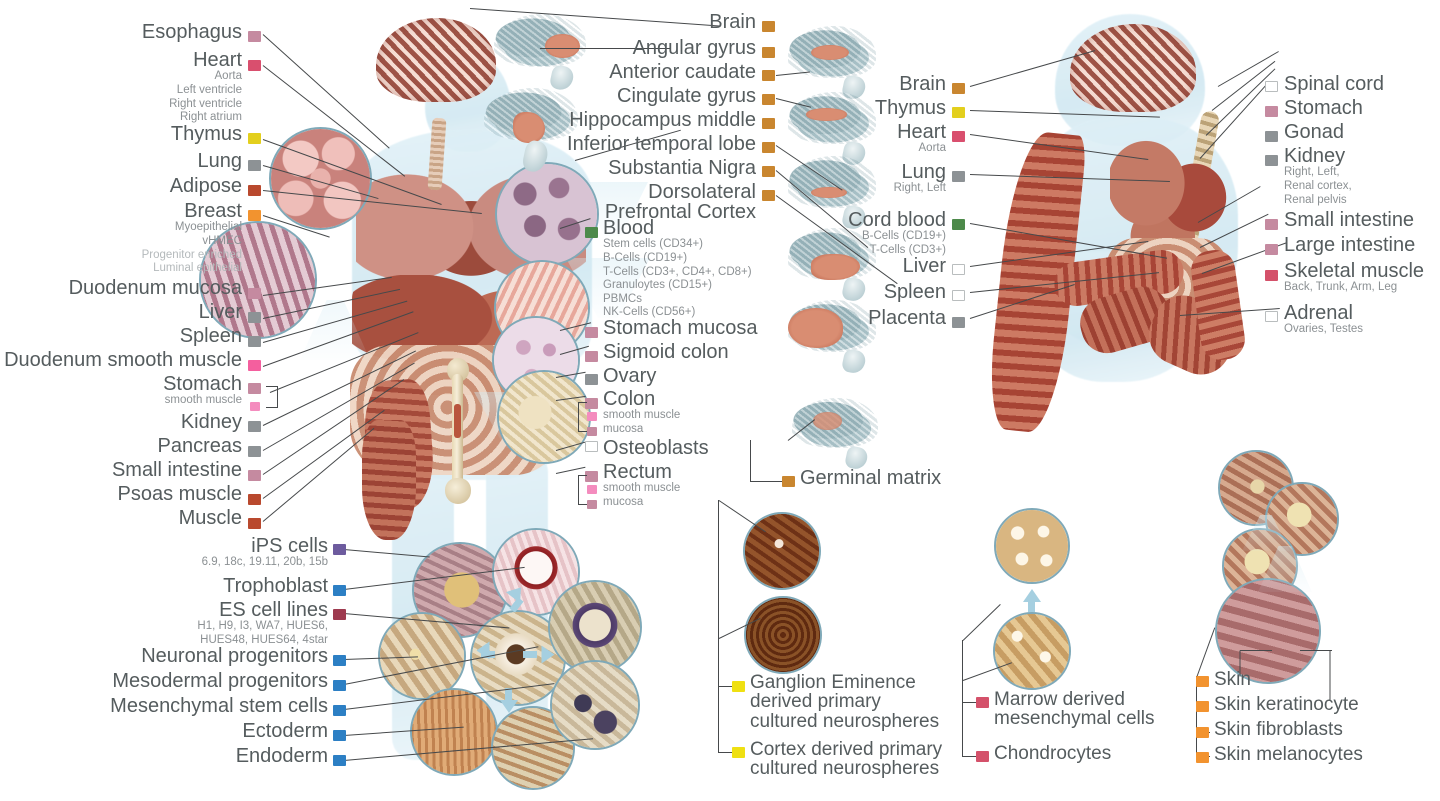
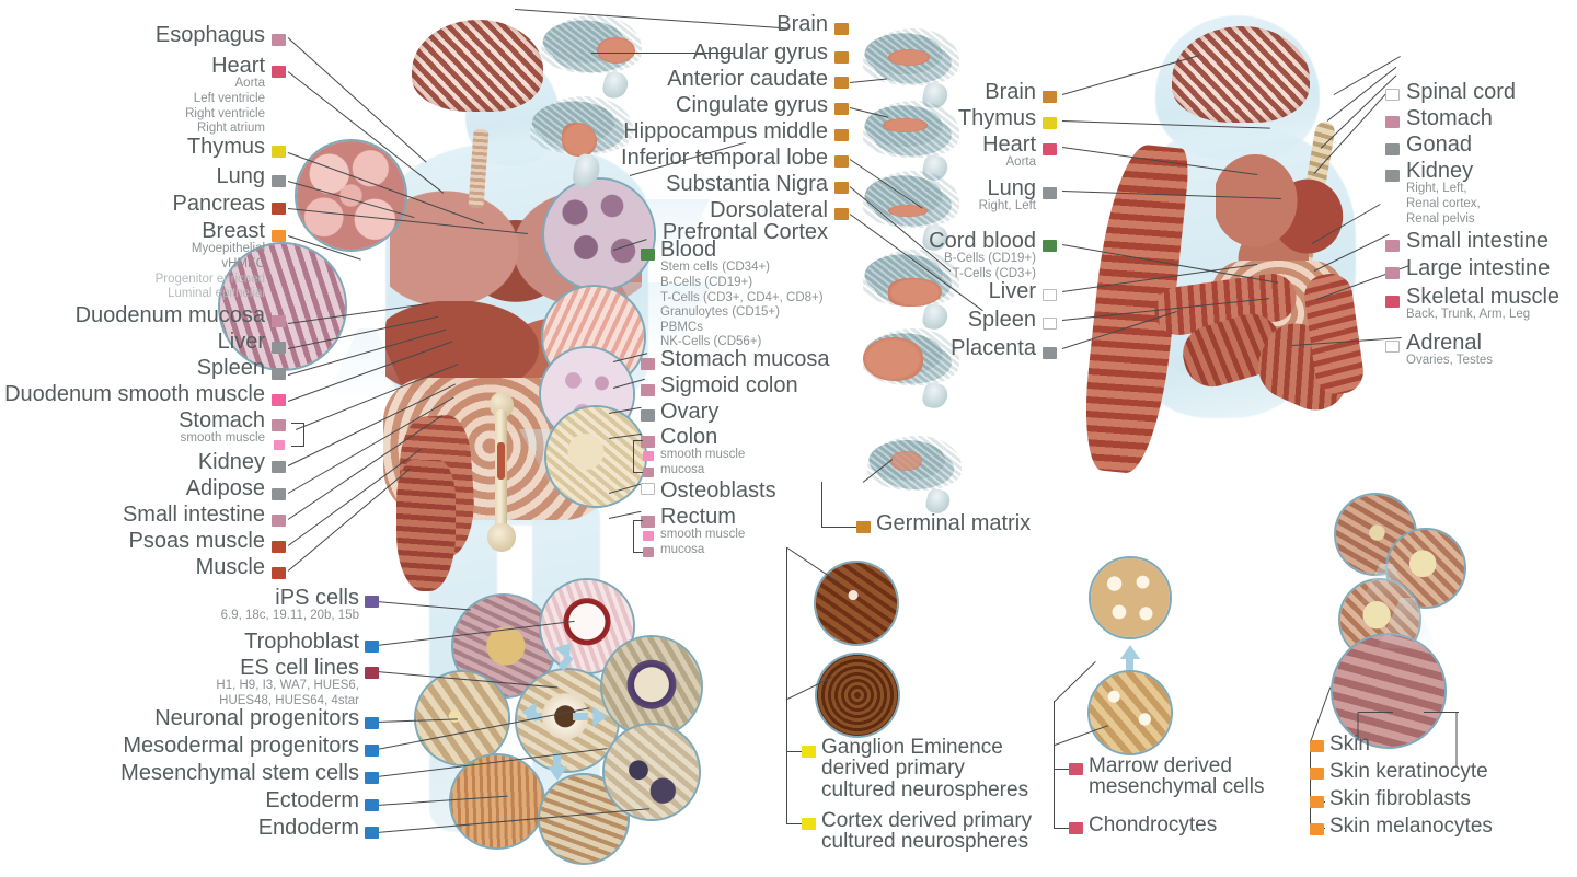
  Esophagus
  Heart
  Aorta
  Left ventricle
  Right ventricle
  Right atrium
  Thymus
  Lung
- Adipose
+ Pancreas
  Breast
  Myoepithelial
  vHMEC
  Progenitor enriched
  Luminal epithelial
  Duodenum mucosa
  Liver
  Spleen
  Duodenum smooth muscle
  Stomach
  smooth muscle
  Kidney
- Pancreas
+ Adipose
  Small intestine
  Psoas muscle
  Muscle
  Brain
  Angular gyrus
  Anterior caudate
  Cingulate gyrus
  Hippocampus middle
  Inferior temporal lobe
  Substantia Nigra
  Dorsolateral
  Prefrontal Cortex
  Blood
  Stem cells (CD34+)
  B-Cells (CD19+)
  T-Cells (CD3+, CD4+, CD8+)
  Granuloytes (CD15+)
  PBMCs
  NK-Cells (CD56+)
  Stomach mucosa
  Sigmoid colon
  Ovary
  Colon
  smooth muscle
  mucosa
  Osteoblasts
  Rectum
  smooth muscle
  mucosa
  Germinal matrix
  Brain
  Thymus
  Heart
  Aorta
  Lung
  Right, Left
  Cord blood
  B-Cells (CD19+)
  T-Cells (CD3+)
  Liver
  Spleen
  Placenta
  Spinal cord
  Stomach
  Gonad
  Kidney
  Right, Left,
  Renal cortex,
  Renal pelvis
  Small intestine
  Large intestine
  Skeletal muscle
  Back, Trunk, Arm, Leg
  Adrenal
  Ovaries, Testes
  iPS cells
  6.9, 18c, 19.11, 20b, 15b
  Trophoblast
  ES cell lines
  H1, H9, I3, WA7, HUES6,
  HUES48, HUES64, 4star
  Neuronal progenitors
  Mesodermal progenitors
  Mesenchymal stem cells
  Ectoderm
  Endoderm
  Ganglion Eminence
  derived primary
  cultured neurospheres
  Cortex derived primary
  cultured neurospheres
  Marrow derived
  mesenchymal cells
  Chondrocytes
  Skin
  Skin keratinocyte
  Skin fibroblasts
  Skin melanocytes
